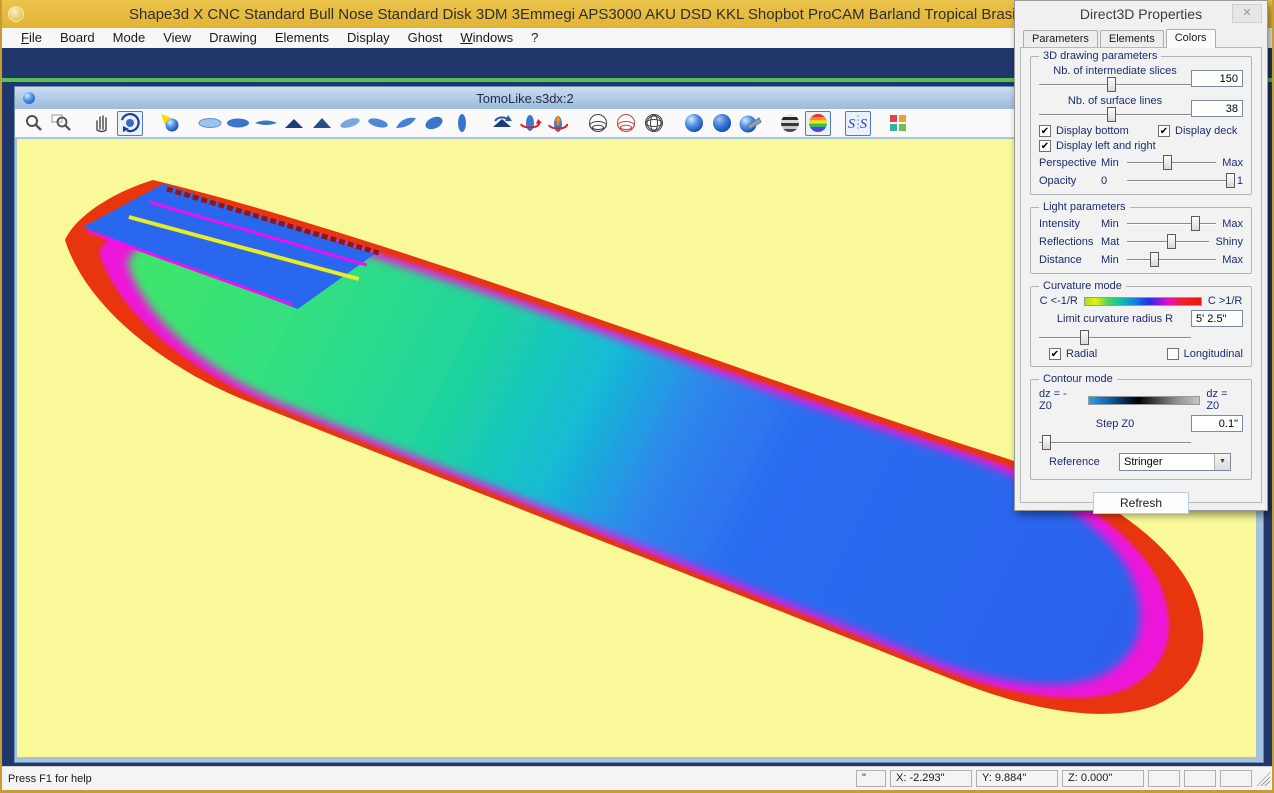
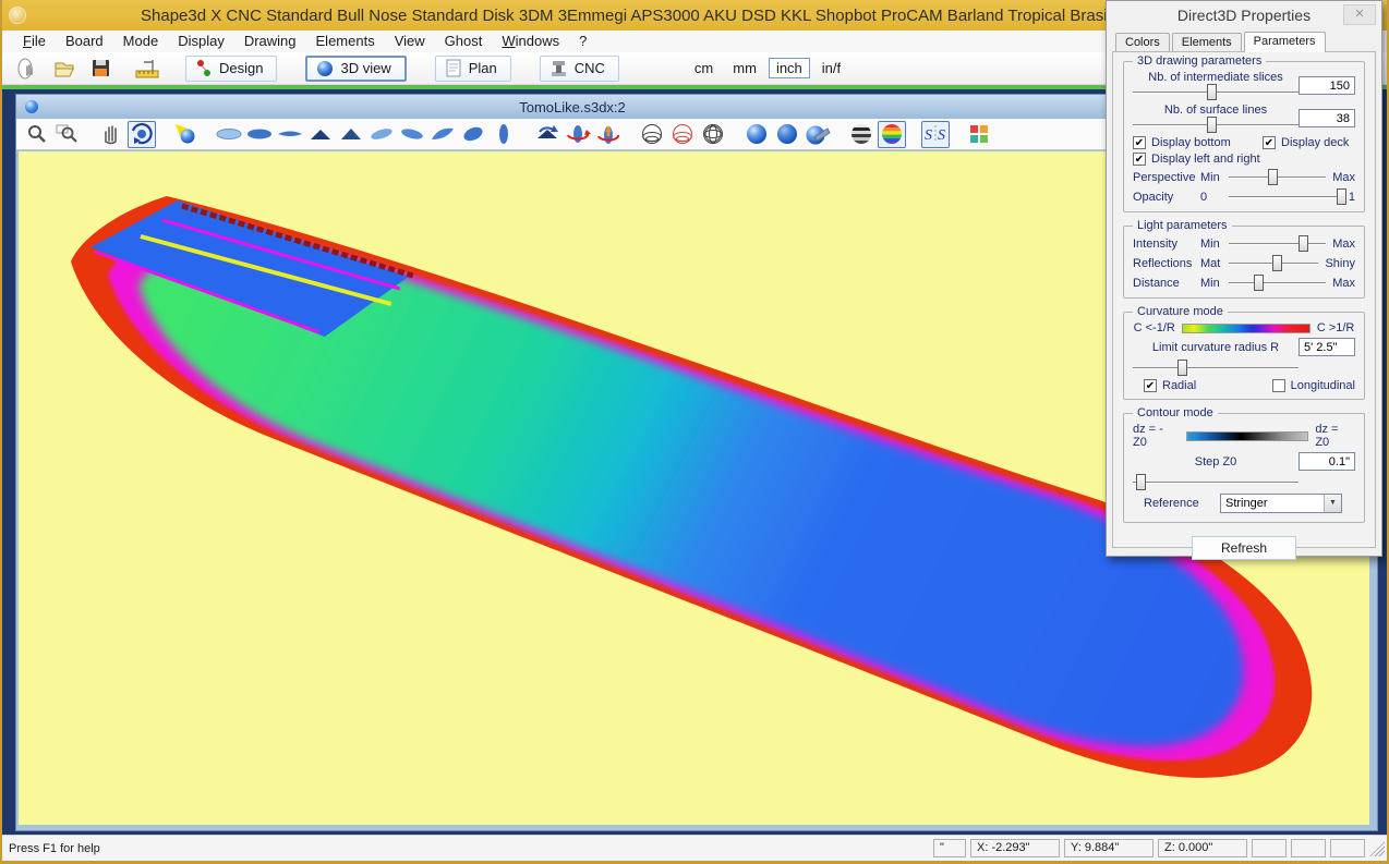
  Shape3d X CNC Standard Bull Nose Standard Disk 3DM 3Emmegi APS3000 AKU DSD KKL Shopbot ProCAM Barland Tropical Bras
  File
  Board
  Mode
- View
+ Display
  Drawing
  Elements
- Display
+ View
  Ghost
  Windows
  ?
+ Design
+ 3D view
+ Plan
+ CNC
+ cm
+ mm
+ inch
+ in/f
  TomoLike.s3dx:2
  S
  S
  Direct3D Properties
  ✕
- Parameters
+ Colors
  Elements
- Colors
+ Parameters
  3D drawing parameters
  Nb. of intermediate slices
  150
  Nb. of surface lines
  38
  ✔
  Display bottom
  ✔
  Display deck
  ✔
  Display left and right
  Perspective
  Min
  Max
  Opacity
  0
  1
  Light parameters
  Intensity
  Min
  Max
  Reflections
  Mat
  Shiny
  Distance
  Min
  Max
  Curvature mode
  C <-1/R
  C >1/R
  Limit curvature radius R
  5' 2.5"
  ✔
  Radial
  Longitudinal
  Contour mode
  dz = - Z0
  dz = Z0
  Step Z0
  0.1"
  Reference
  Stringer
  Refresh
  Press F1 for help
  "
  X: -2.293"
  Y: 9.884"
  Z: 0.000"
